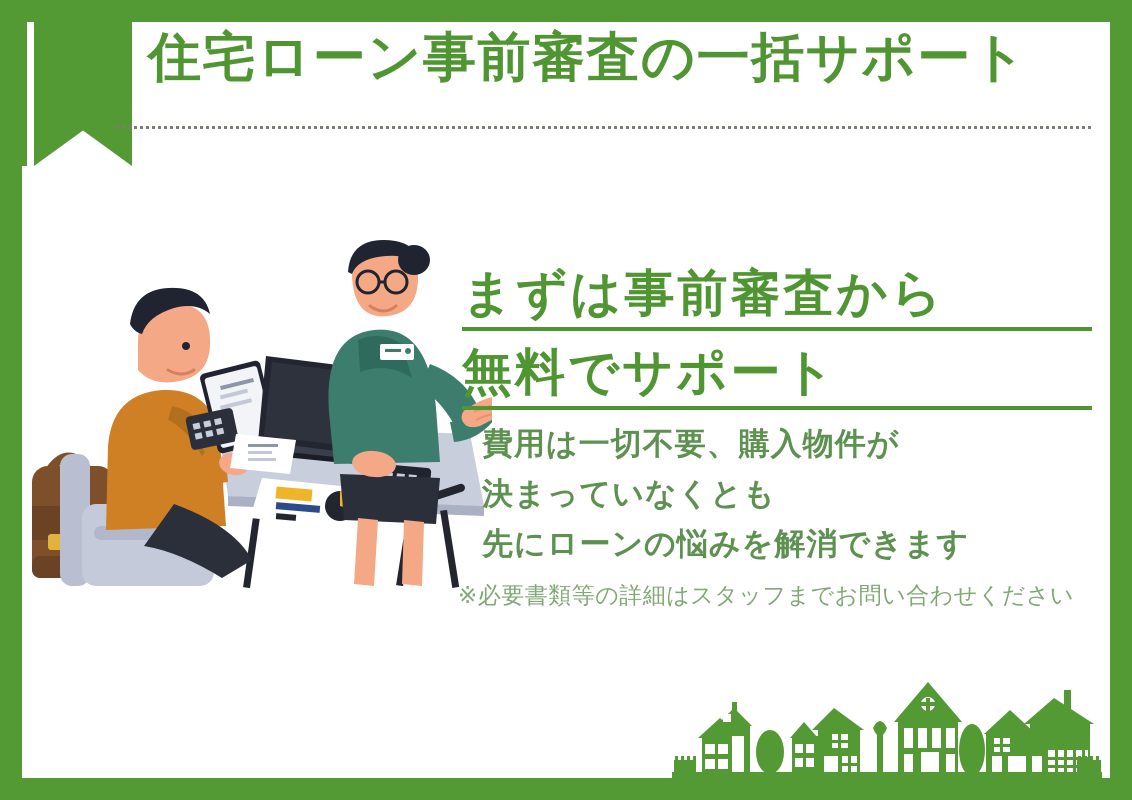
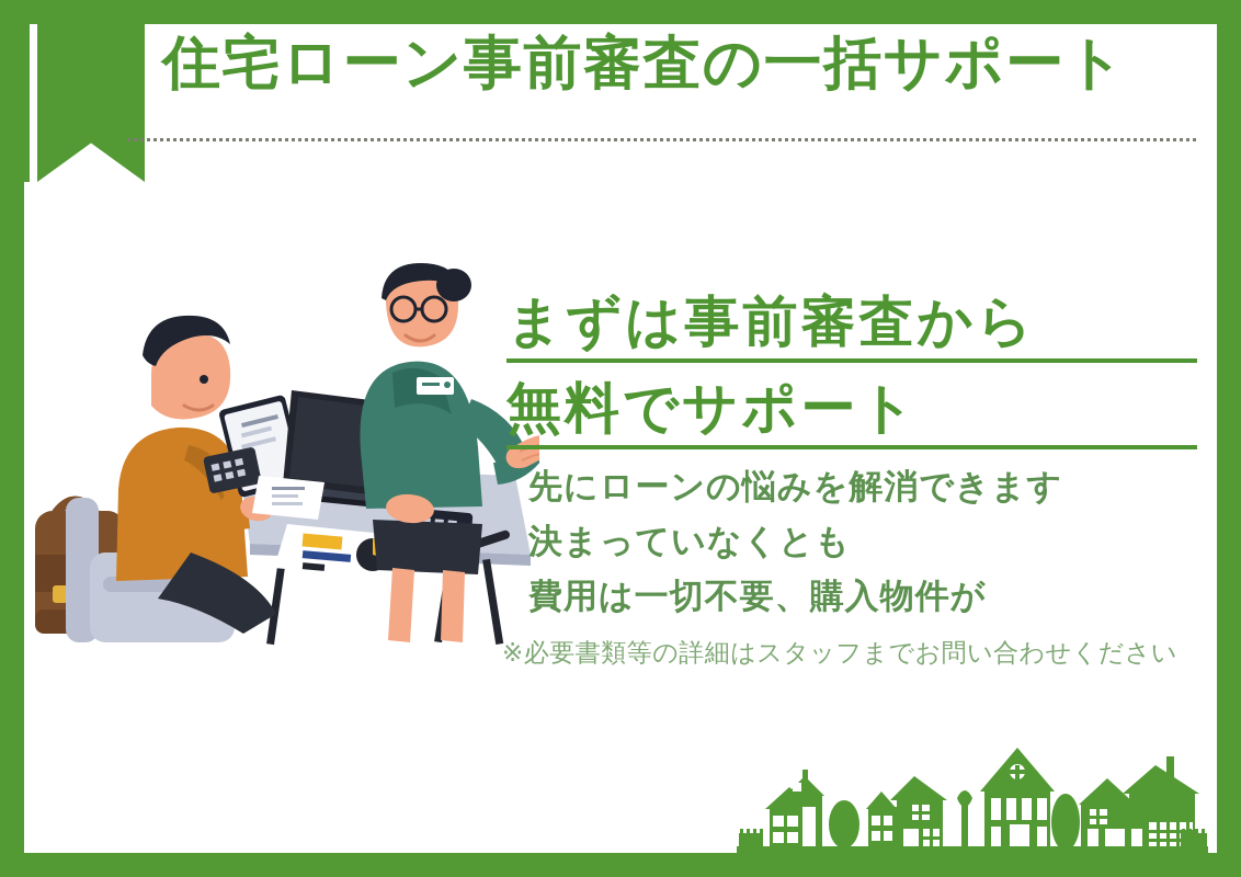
  住宅ローン事前審査の一括サポート
  まずは事前審査から
  無料でサポート
- 費用は一切不要、購入物件が
+ 先にローンの悩みを解消できます
  決まっていなくとも
- 先にローンの悩みを解消できます
+ 費用は一切不要、購入物件が
  ※必要書類等の詳細はスタッフまでお問い合わせください
